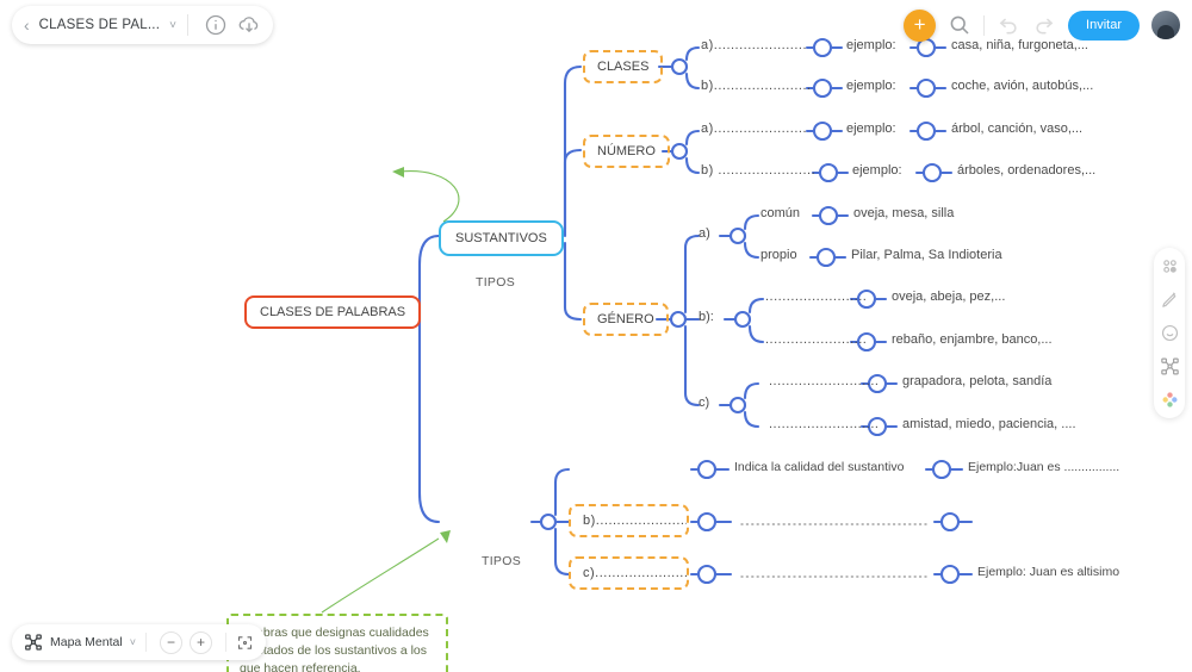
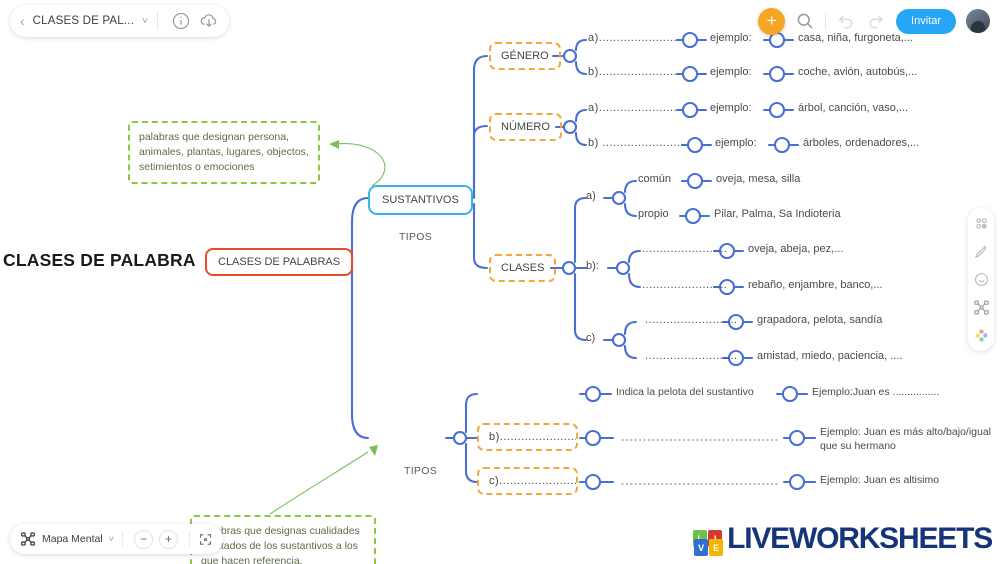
  ‹
  CLASES DE PAL...
  ˅
  +
  Invitar
  Mapa Mental
  ˅
  −
  +
+ CLASES DE PALABRA
  CLASES DE PALABRAS
  SUSTANTIVOS
  TIPOS
  TIPOS
+ palabras que designan persona, animales, plantas, lugares, objectos, setimientos o emociones
  bras que designas cualidades tados de los sustantivos a los que hacen referencia.
- CLASES
+ GÉNERO
  NÚMERO
- GÉNERO
+ CLASES
  a)......................
  ejemplo:
  casa, niña, furgoneta,...
  b).......................
  ejemplo:
  coche, avión, autobús,...
  a)......................
  ejemplo:
  árbol, canción, vaso,...
  b) .......................
  ejemplo:
  árboles, ordenadores,...
  a)
  común
  oveja, mesa, silla
  propio
  Pilar, Palma, Sa Indioteria
  b):
  ........................
  oveja, abeja, pez,...
  ........................
  rebaño, enjambre, banco,...
  c)
  ..........................
  grapadora, pelota, sandía
  ..........................
  amistad, miedo, paciencia, ....
- Indica la calidad del sustantivo
+ Indica la pelota del sustantivo
  Ejemplo:Juan es ................
  b)......................
+ Ejemplo: Juan es más alto/bajo/igual que su hermano
  c)......................
  Ejemplo: Juan es altisimo
+ V
+ E
+ LIVEWORKSHEETS
